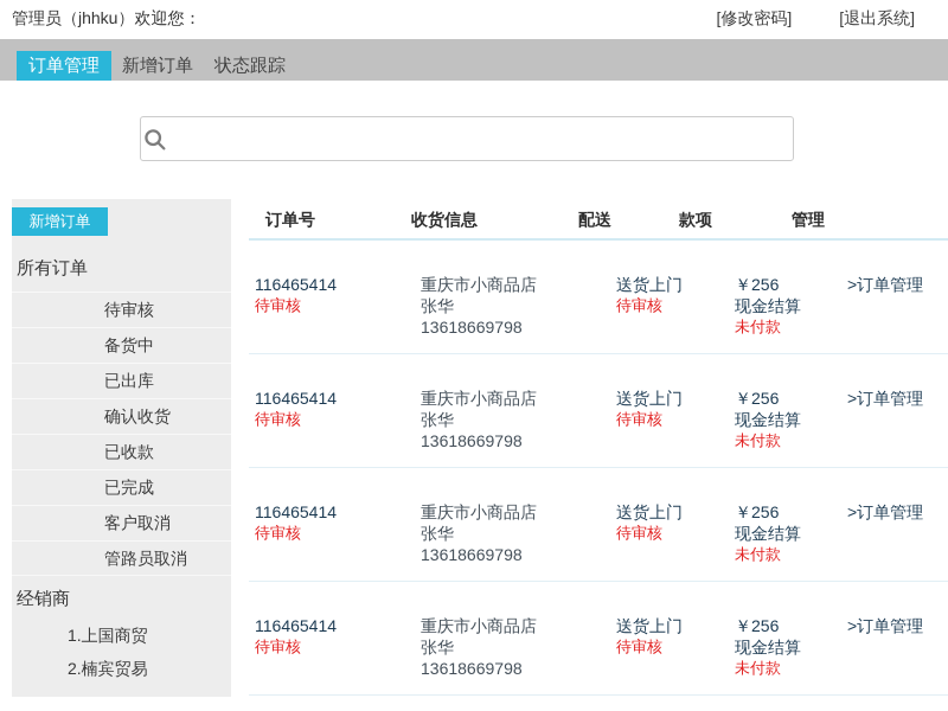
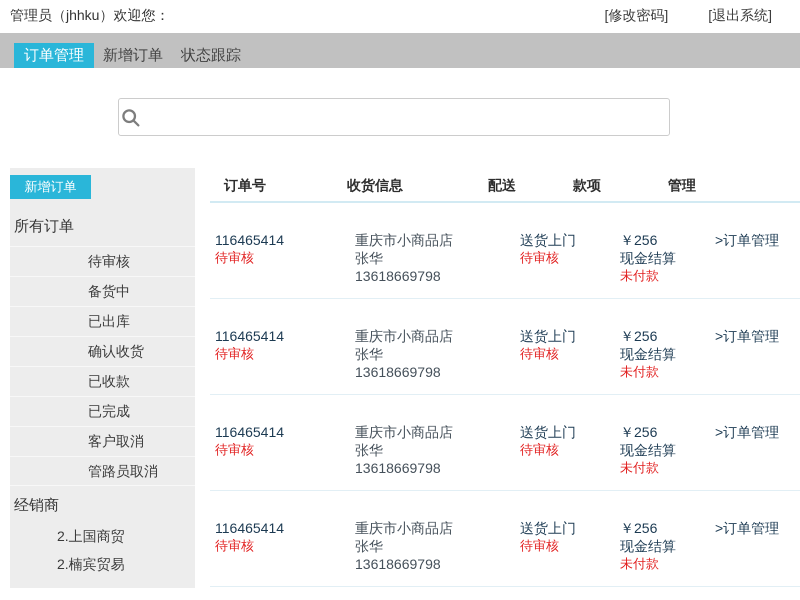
  管理员（jhhku）欢迎您：
  [修改密码]
  [退出系统]
  订单管理
  新增订单
  状态跟踪
  新增订单
  所有订单
  待审核
  备货中
  已出库
  确认收货
  已收款
  已完成
  客户取消
  管路员取消
  经销商
- 1.上国商贸
+ 2.上国商贸
  2.楠宾贸易
  订单号
  收货信息
  配送
  款项
  管理
  116465414
  待审核
  重庆市小商品店
  张华
  13618669798
  送货上门
  待审核
  ￥256
  现金结算
  未付款
  >订单管理
  116465414
  待审核
  重庆市小商品店
  张华
  13618669798
  送货上门
  待审核
  ￥256
  现金结算
  未付款
  >订单管理
  116465414
  待审核
  重庆市小商品店
  张华
  13618669798
  送货上门
  待审核
  ￥256
  现金结算
  未付款
  >订单管理
  116465414
  待审核
  重庆市小商品店
  张华
  13618669798
  送货上门
  待审核
  ￥256
  现金结算
  未付款
  >订单管理
